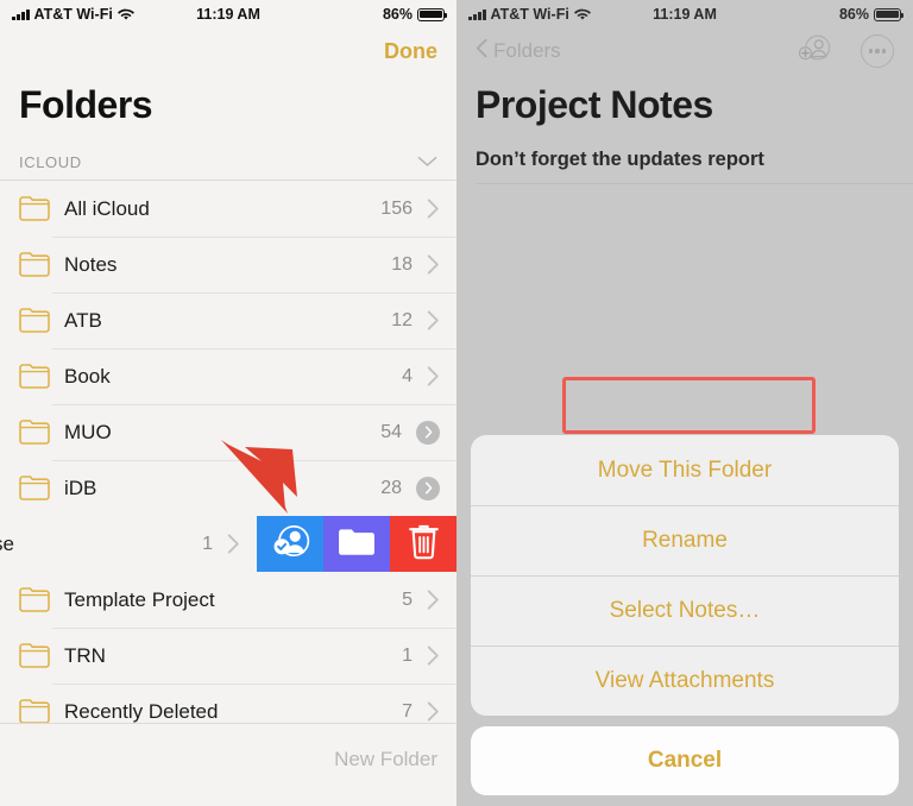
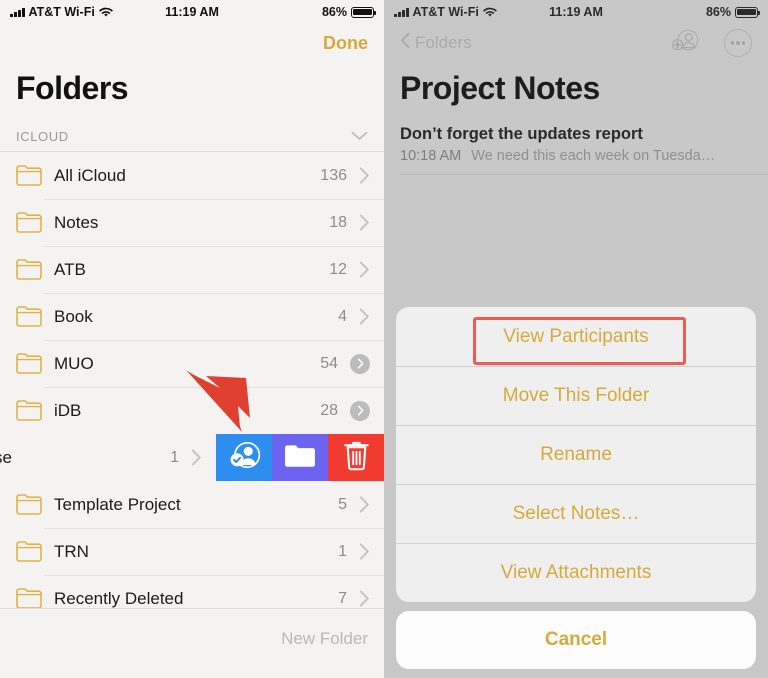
  AT&T Wi-Fi
  11:19 AM
  86%
  Done
  Folders
  ICLOUD
  All iCloud
- 156
+ 136
  Notes
  18
  ATB
  12
  Book
  4
  MUO
  54
  iDB
  28
  1
  Template Project
  5
  TRN
  1
  Recently Deleted
  7
  New Folder
  AT&T Wi-Fi
  11:19 AM
  86%
  Folders
  Project Notes
  Don’t forget the updates report
+ 10:18 AM
+ We need this each week on Tuesda…
+ View Participants
  Move This Folder
  Rename
  Select Notes…
  View Attachments
  Cancel
